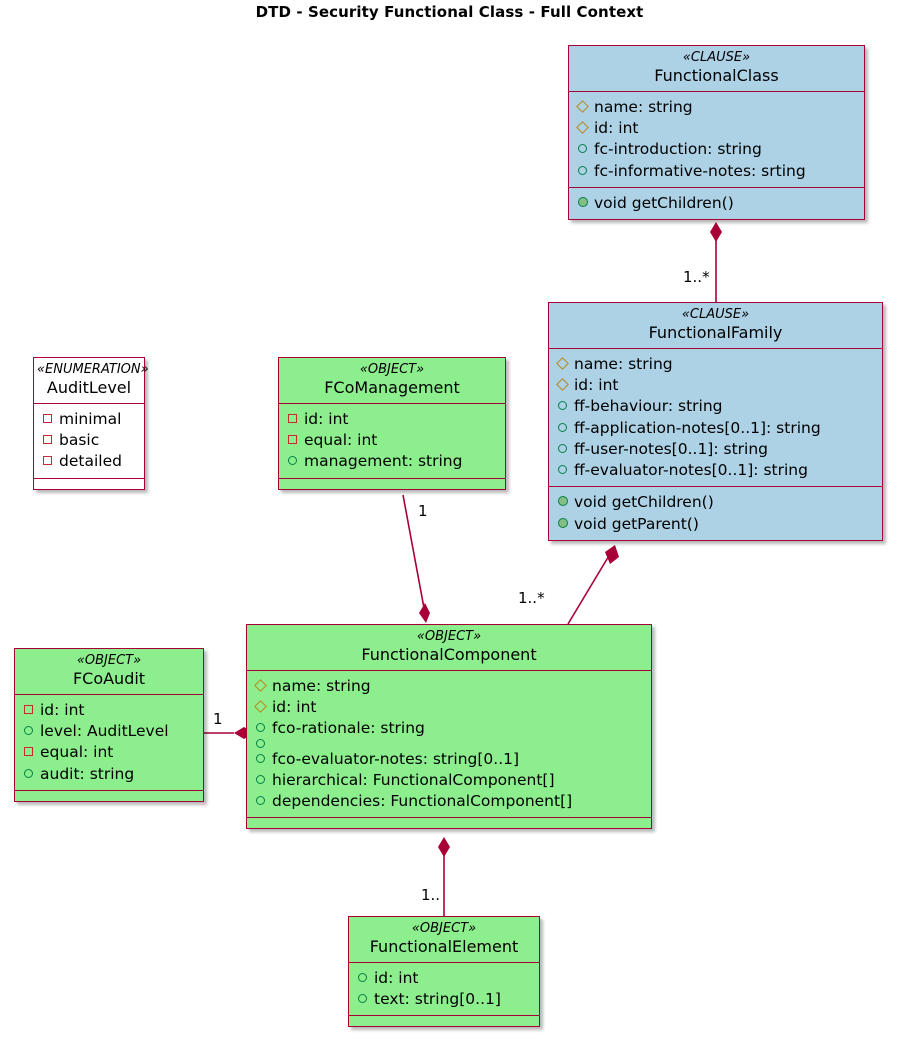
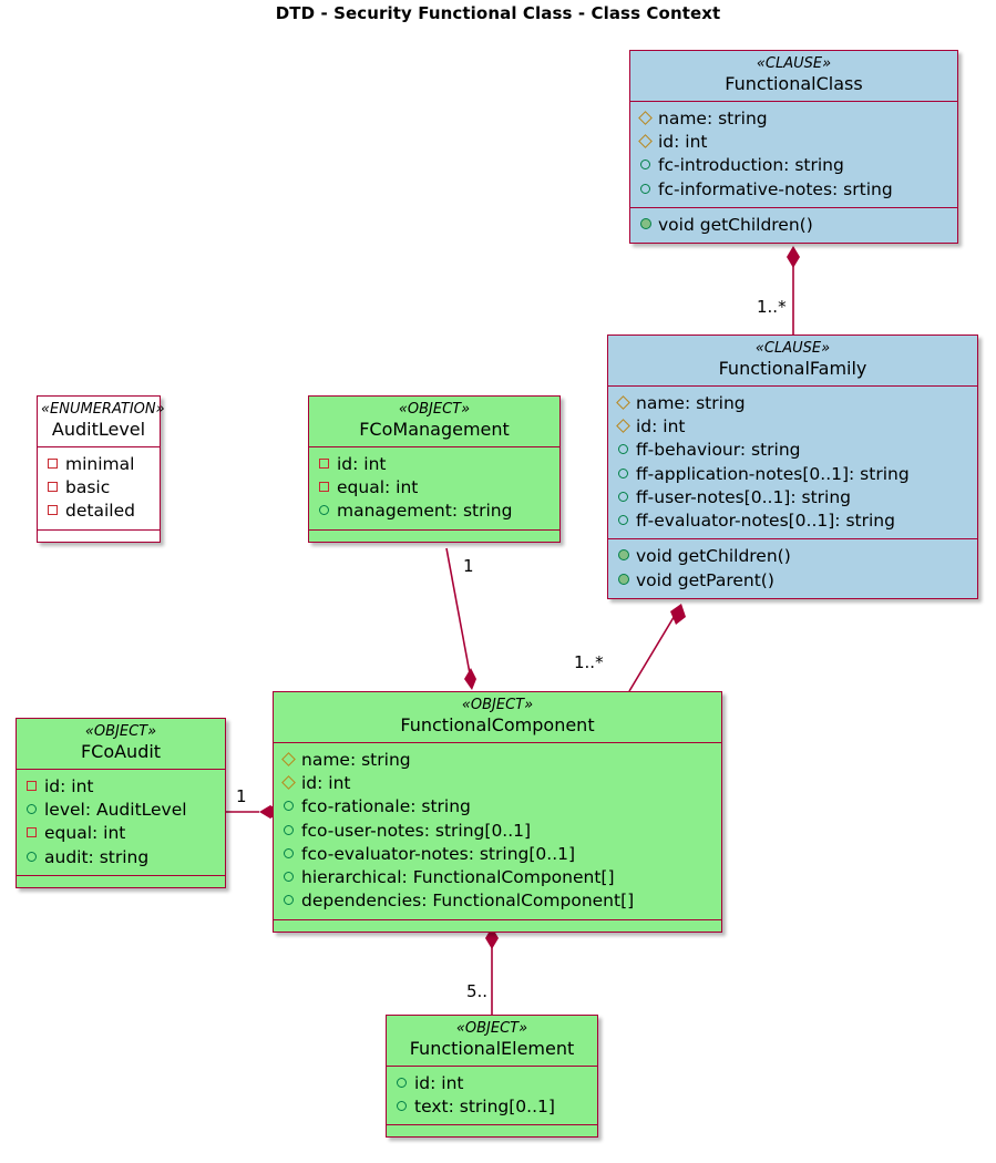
- DTD - Security Functional Class - Full Context
+ DTD - Security Functional Class - Class Context
  1..*
  1..*
  1
  1
- 1..
+ 5..
  «CLAUSE»
  FunctionalClass
  name: string
  id: int
  fc-introduction: string
  fc-informative-notes: srting
  void getChildren()
  «CLAUSE»
  FunctionalFamily
  name: string
  id: int
  ff-behaviour: string
  ff-application-notes[0..1]: string
  ff-user-notes[0..1]: string
  ff-evaluator-notes[0..1]: string
  void getChildren()
  void getParent()
  «ENUMERATION»
  AuditLevel
  minimal
  basic
  detailed
  «OBJECT»
  FCoManagement
  id: int
  equal: int
  management: string
  «OBJECT»
  FCoAudit
  id: int
  level: AuditLevel
  equal: int
  audit: string
  «OBJECT»
  FunctionalComponent
  name: string
  id: int
  fco-rationale: string
+ fco-user-notes: string[0..1]
  fco-evaluator-notes: string[0..1]
  hierarchical: FunctionalComponent[]
  dependencies: FunctionalComponent[]
  «OBJECT»
  FunctionalElement
  id: int
  text: string[0..1]
